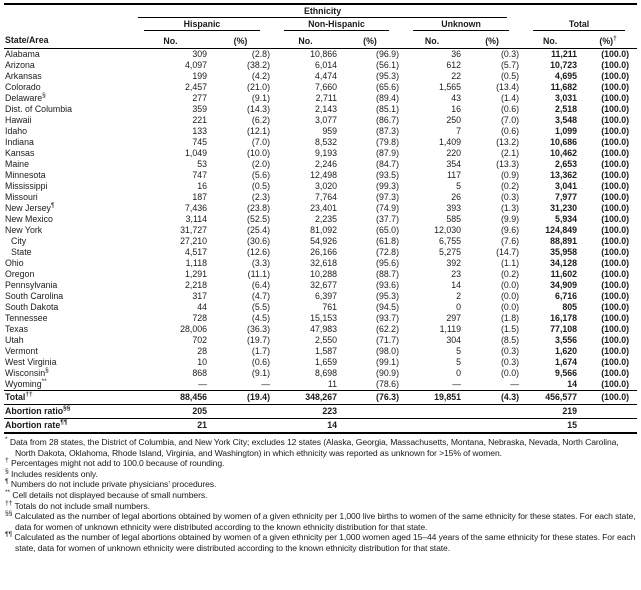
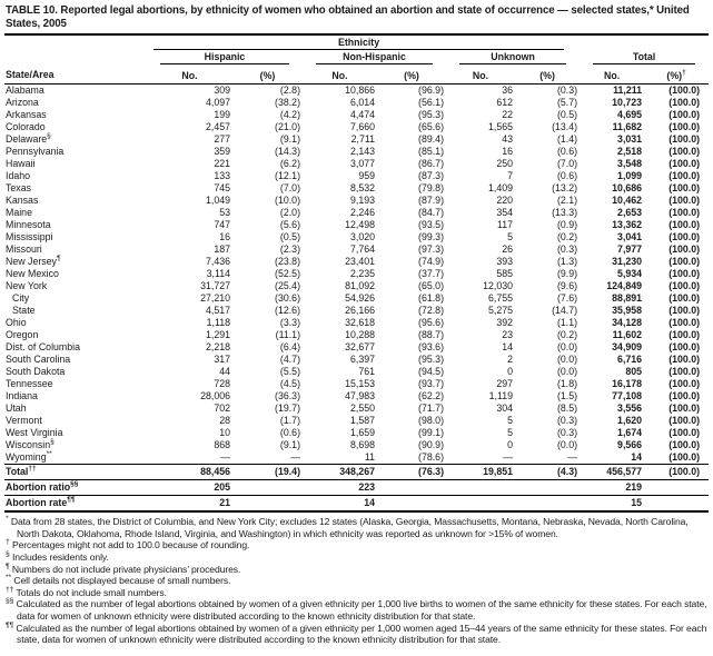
+ TABLE 10. Reported legal abortions, by ethnicity of women who obtained an abortion and state of occurrence — selected states,* United States, 2005
  State/Area	Ethnicity
  Hispanic	Non-Hispanic	Unknown	Total
  No.	(%)	No.	(%)	No.	(%)	No.	(%)
  Alabama	309	(2.8)	10,866	(96.9)	36	(0.3)	11,211	(100.0)
  Arizona	4,097	(38.2)	6,014	(56.1)	612	(5.7)	10,723	(100.0)
  Arkansas	199	(4.2)	4,474	(95.3)	22	(0.5)	4,695	(100.0)
  Colorado	2,457	(21.0)	7,660	(65.6)	1,565	(13.4)	11,682	(100.0)
  Delaware	277	(9.1)	2,711	(89.4)	43	(1.4)	3,031	(100.0)
- Dist. of Columbia	359	(14.3)	2,143	(85.1)	16	(0.6)	2,518	(100.0)
+ Pennsylvania	359	(14.3)	2,143	(85.1)	16	(0.6)	2,518	(100.0)
  Hawaii	221	(6.2)	3,077	(86.7)	250	(7.0)	3,548	(100.0)
  Idaho	133	(12.1)	959	(87.3)	7	(0.6)	1,099	(100.0)
- Indiana	745	(7.0)	8,532	(79.8)	1,409	(13.2)	10,686	(100.0)
+ Texas	745	(7.0)	8,532	(79.8)	1,409	(13.2)	10,686	(100.0)
  Kansas	1,049	(10.0)	9,193	(87.9)	220	(2.1)	10,462	(100.0)
  Maine	53	(2.0)	2,246	(84.7)	354	(13.3)	2,653	(100.0)
  Minnesota	747	(5.6)	12,498	(93.5)	117	(0.9)	13,362	(100.0)
  Mississippi	16	(0.5)	3,020	(99.3)	5	(0.2)	3,041	(100.0)
  Missouri	187	(2.3)	7,764	(97.3)	26	(0.3)	7,977	(100.0)
  New Jersey	7,436	(23.8)	23,401	(74.9)	393	(1.3)	31,230	(100.0)
  New Mexico	3,114	(52.5)	2,235	(37.7)	585	(9.9)	5,934	(100.0)
  New York	31,727	(25.4)	81,092	(65.0)	12,030	(9.6)	124,849	(100.0)
  City	27,210	(30.6)	54,926	(61.8)	6,755	(7.6)	88,891	(100.0)
  State	4,517	(12.6)	26,166	(72.8)	5,275	(14.7)	35,958	(100.0)
  Ohio	1,118	(3.3)	32,618	(95.6)	392	(1.1)	34,128	(100.0)
  Oregon	1,291	(11.1)	10,288	(88.7)	23	(0.2)	11,602	(100.0)
- Pennsylvania	2,218	(6.4)	32,677	(93.6)	14	(0.0)	34,909	(100.0)
+ Dist. of Columbia	2,218	(6.4)	32,677	(93.6)	14	(0.0)	34,909	(100.0)
  South Carolina	317	(4.7)	6,397	(95.3)	2	(0.0)	6,716	(100.0)
  South Dakota	44	(5.5)	761	(94.5)	0	(0.0)	805	(100.0)
  Tennessee	728	(4.5)	15,153	(93.7)	297	(1.8)	16,178	(100.0)
- Texas	28,006	(36.3)	47,983	(62.2)	1,119	(1.5)	77,108	(100.0)
+ Indiana	28,006	(36.3)	47,983	(62.2)	1,119	(1.5)	77,108	(100.0)
  Utah	702	(19.7)	2,550	(71.7)	304	(8.5)	3,556	(100.0)
  Vermont	28	(1.7)	1,587	(98.0)	5	(0.3)	1,620	(100.0)
  West Virginia	10	(0.6)	1,659	(99.1)	5	(0.3)	1,674	(100.0)
  Wisconsin	868	(9.1)	8,698	(90.9)	0	(0.0)	9,566	(100.0)
  Wyoming	—	—	11	(78.6)	—	—	14	(100.0)
  Total	88,456	(19.4)	348,267	(76.3)	19,851	(4.3)	456,577	(100.0)
  Abortion ratio	205		223				219
  Abortion rate	21		14				15
  Data from 28 states, the District of Columbia, and New York City; excludes 12 states (Alaska, Georgia, Massachusetts, Montana, Nebraska, Nevada, North Carolina, North Dakota, Oklahoma, Rhode Island, Virginia, and Washington) in which ethnicity was reported as unknown for >15% of women.
  Percentages might not add to 100.0 because of rounding.
  Includes residents only.
  Numbers do not include private physicians’ procedures.
  Cell details not displayed because of small numbers.
  Totals do not include small numbers.
  Calculated as the number of legal abortions obtained by women of a given ethnicity per 1,000 live births to women of the same ethnicity for these states. For each state, data for women of unknown ethnicity were distributed according to the known ethnicity distribution for that state.
  Calculated as the number of legal abortions obtained by women of a given ethnicity per 1,000 women aged 15–44 years of the same ethnicity for these states. For each state, data for women of unknown ethnicity were distributed according to the known ethnicity distribution for that state.
